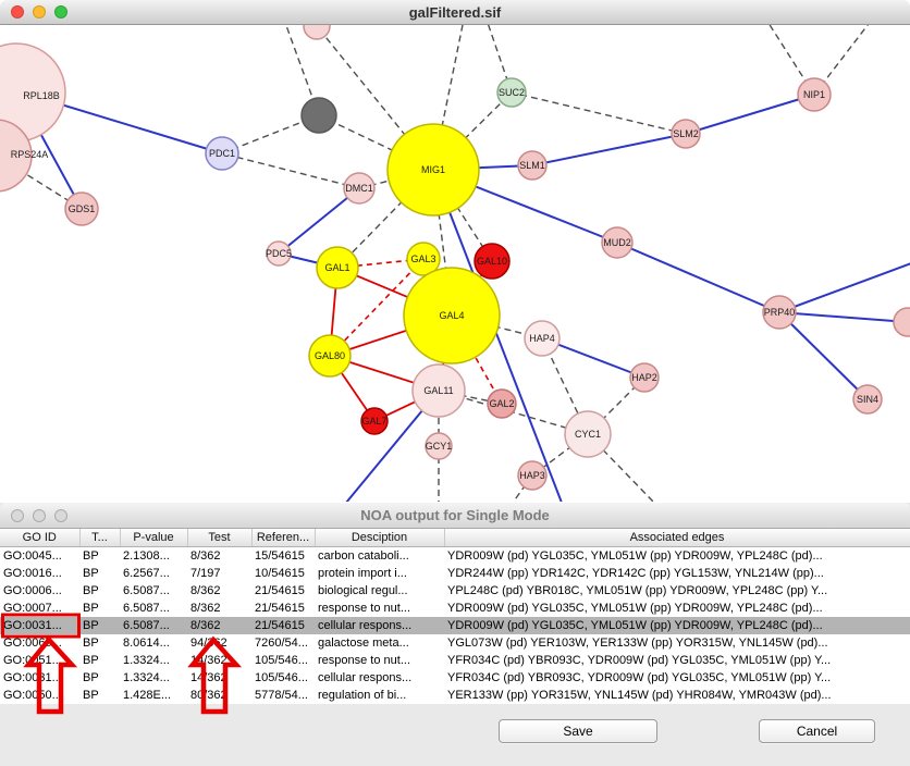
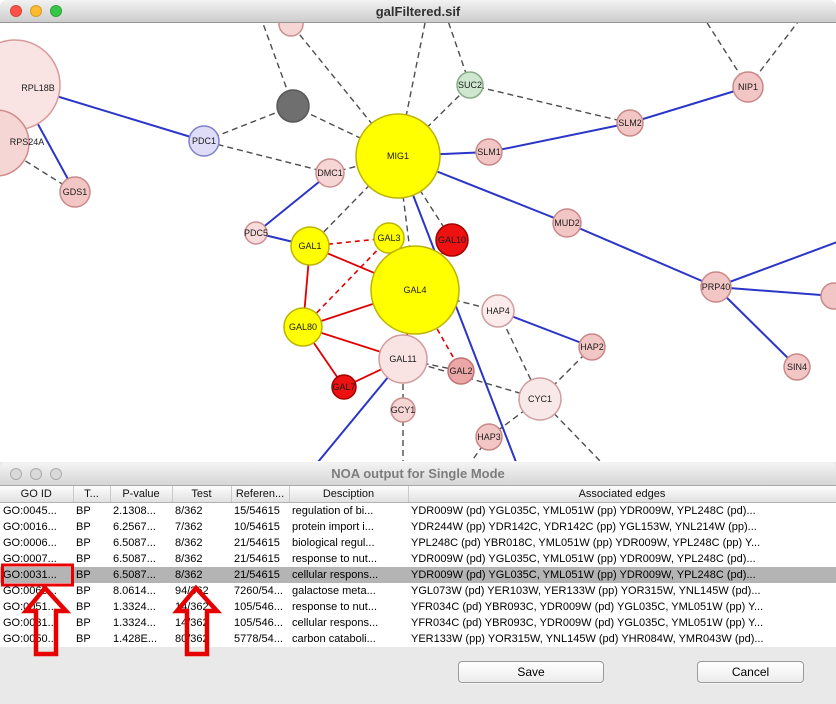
  galFiltered.sif
  RPL18B
  RPS24A
  GDS1
  PDC1
  DMC1
  MIG1
  SUC2
  SLM1
  SLM2
  NIP1
  MUD2
  PRP40
  SIN4
  PDC5
  GAL1
  GAL3
  GAL10
  GAL4
  GAL80
  HAP4
  HAP2
  GAL11
  GAL2
  GAL7
  GCY1
  CYC1
  HAP3
  NOA output for Single Mode
  GO ID	T...	P-value	Test	Referen...	Desciption	Associated edges
- GO:0045...	BP	2.1308...	8/362	15/54615	carbon cataboli...	YDR009W (pd) YGL035C, YML051W (pp) YDR009W, YPL248C (pd)...
+ GO:0045...	BP	2.1308...	8/362	15/54615	regulation of bi...	YDR009W (pd) YGL035C, YML051W (pp) YDR009W, YPL248C (pd)...
- GO:0016...	BP	6.2567...	7/197	10/54615	protein import i...	YDR244W (pp) YDR142C, YDR142C (pp) YGL153W, YNL214W (pp)...
+ GO:0016...	BP	6.2567...	7/362	10/54615	protein import i...	YDR244W (pp) YDR142C, YDR142C (pp) YGL153W, YNL214W (pp)...
  GO:0006...	BP	6.5087...	8/362	21/54615	biological regul...	YPL248C (pd) YBR018C, YML051W (pp) YDR009W, YPL248C (pp) Y...
  GO:0007...	BP	6.5087...	8/362	21/54615	response to nut...	YDR009W (pd) YGL035C, YML051W (pp) YDR009W, YPL248C (pd)...
  GO:0031...	BP	6.5087...	8/362	21/54615	cellular respons...	YDR009W (pd) YGL035C, YML051W (pp) YDR009W, YPL248C (pd)...
  GO:006..	BP	8.0614...	94/2	7260/54...	galactose meta...	YGL073W (pd) YER103W, YER133W (pp) YOR315W, YNL145W (pd)...
  GO:0051...	BP	1.3324...	4/362	105/546...	response to nut...	YFR034C (pd) YBR093C, YDR009W (pd) YGL035C, YML051W (pp) Y...
  GO:0031..	BP	1.3324...	1436	105/546...	cellular respons...	YFR034C (pd) YBR093C, YDR009W (pd) YGL035C, YML051W (pp) Y...
- GO:0050..	BP	1.428E...	8036	5778/54...	regulation of bi...	YER133W (pp) YOR315W, YNL145W (pd) YHR084W, YMR043W (pd)...
+ GO:0050..	BP	1.428E...	8036	5778/54...	carbon cataboli...	YER133W (pp) YOR315W, YNL145W (pd) YHR084W, YMR043W (pd)...
  Save
  Cancel
